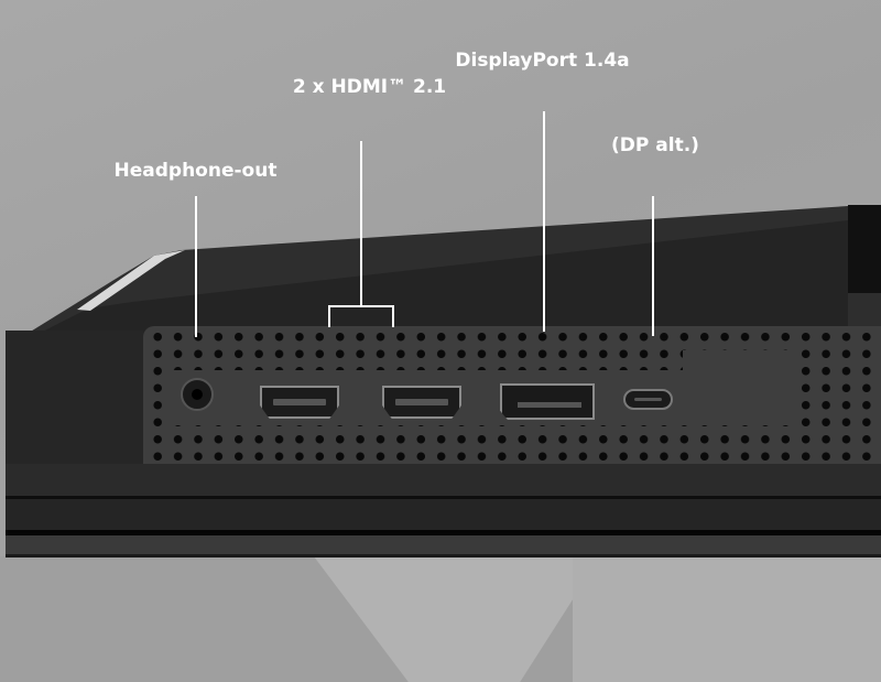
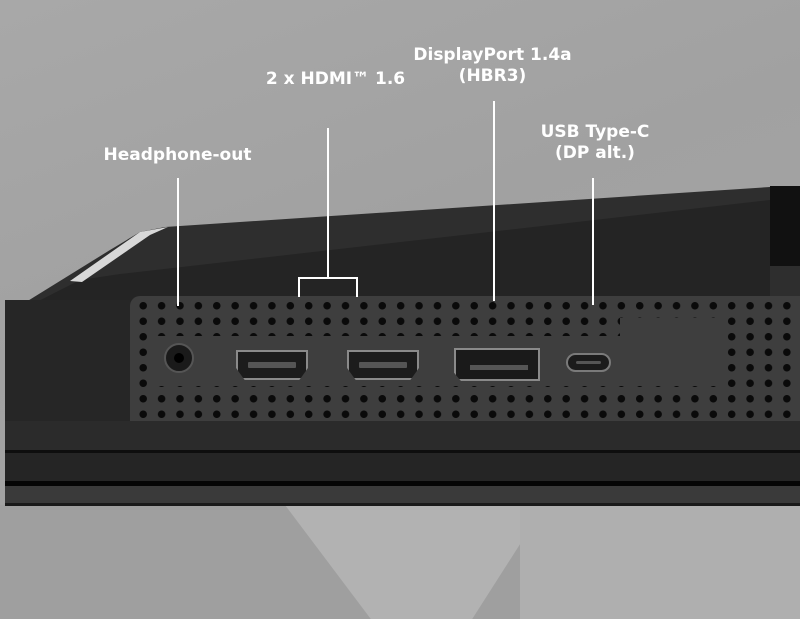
  Headphone-out
- 2 x HDMI™ 2.1
+ 2 x HDMI™ 1.6
  DisplayPort 1.4a
+ (HBR3)
+ USB Type-C
  (DP alt.)
